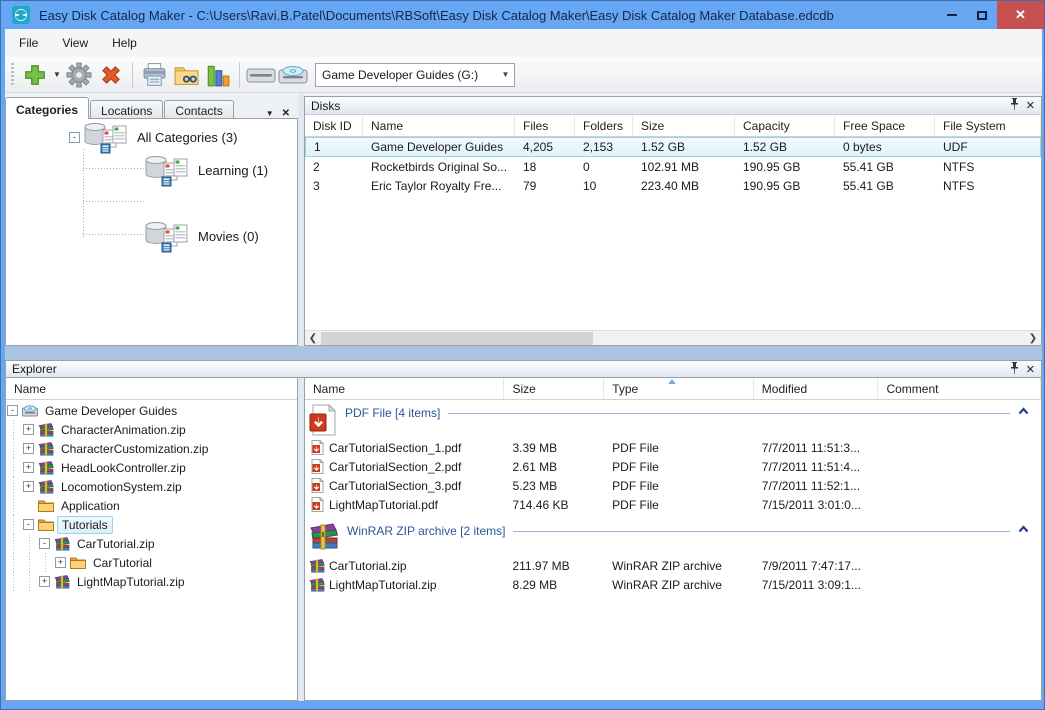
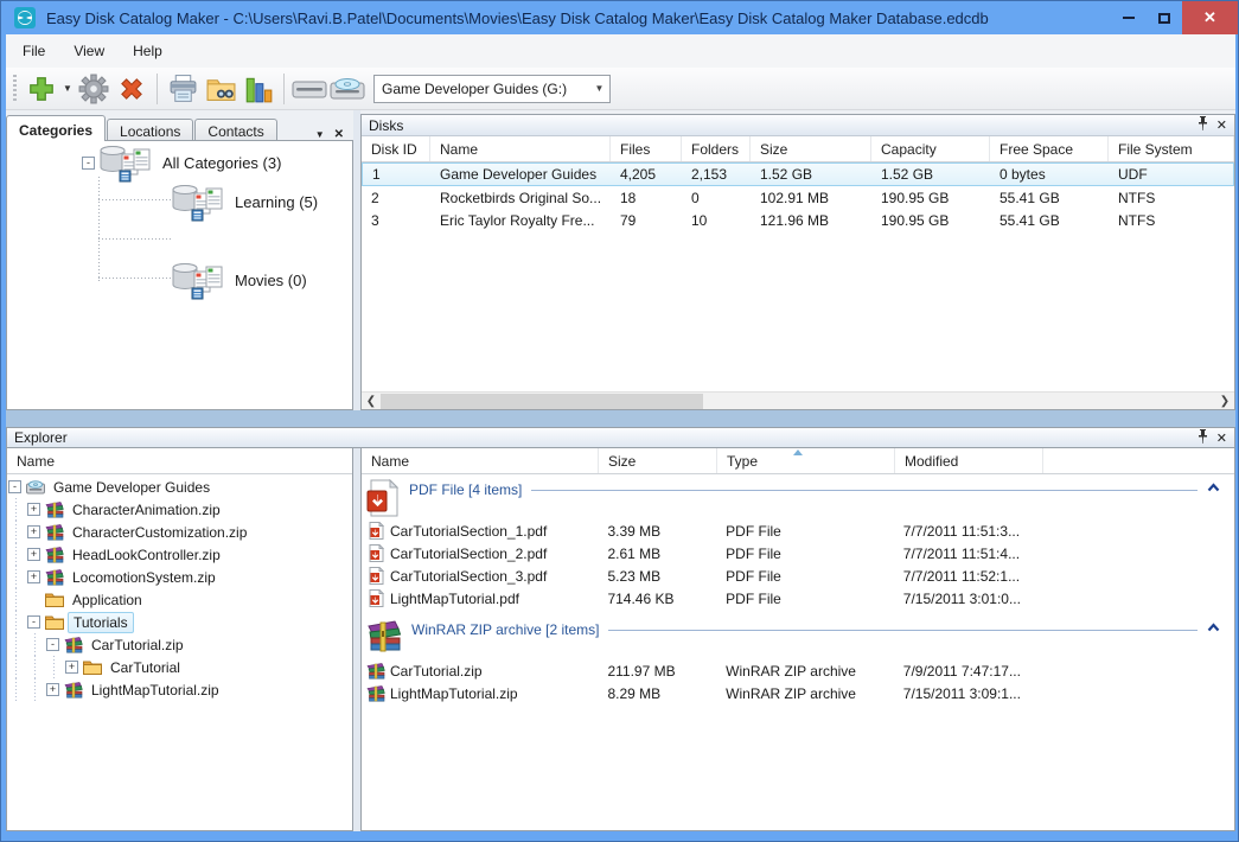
- Easy Disk Catalog Maker - C:\Users\Ravi.B.Patel\Documents\RBSoft\Easy Disk Catalog Maker\Easy Disk Catalog Maker Database.edcdb
+ Easy Disk Catalog Maker - C:\Users\Ravi.B.Patel\Documents\Movies\Easy Disk Catalog Maker\Easy Disk Catalog Maker Database.edcdb
  ✕
  File
  View
  Help
  ▼
  Game Developer Guides (G:)
  ▼
  Categories
  Locations
  Contacts
  ▼
  ✕
  -
  All Categories (3)
- Learning (1)
+ Learning (5)
  Movies (0)
  Disks
  ✕
  Disk ID
  Name
  Files
  Folders
  Size
  Capacity
  Free Space
  File System
  1
  Game Developer Guides
  4,205
  2,153
  1.52 GB
  1.52 GB
  0 bytes
  UDF
  2
  Rocketbirds Original So...
  18
  0
  102.91 MB
  190.95 GB
  55.41 GB
  NTFS
  3
  Eric Taylor Royalty Fre...
  79
  10
- 223.40 MB
+ 121.96 MB
  190.95 GB
  55.41 GB
  NTFS
  ❮
  ❯
  Explorer
  ✕
  Name
  -
  Game Developer Guides
  +
  CharacterAnimation.zip
  +
  CharacterCustomization.zip
  +
  HeadLookController.zip
  +
  LocomotionSystem.zip
  Application
  -
  Tutorials
  -
  CarTutorial.zip
  +
  CarTutorial
  +
  LightMapTutorial.zip
  Name
  Size
  Type
  Modified
- Comment
  PDF File [4 items]
  CarTutorialSection_1.pdf
  3.39 MB
  PDF File
  7/7/2011 11:51:3...
  CarTutorialSection_2.pdf
  2.61 MB
  PDF File
  7/7/2011 11:51:4...
  CarTutorialSection_3.pdf
  5.23 MB
  PDF File
  7/7/2011 11:52:1...
  LightMapTutorial.pdf
  714.46 KB
  PDF File
  7/15/2011 3:01:0...
  WinRAR ZIP archive [2 items]
  CarTutorial.zip
  211.97 MB
  WinRAR ZIP archive
  7/9/2011 7:47:17...
  LightMapTutorial.zip
  8.29 MB
  WinRAR ZIP archive
  7/15/2011 3:09:1...
